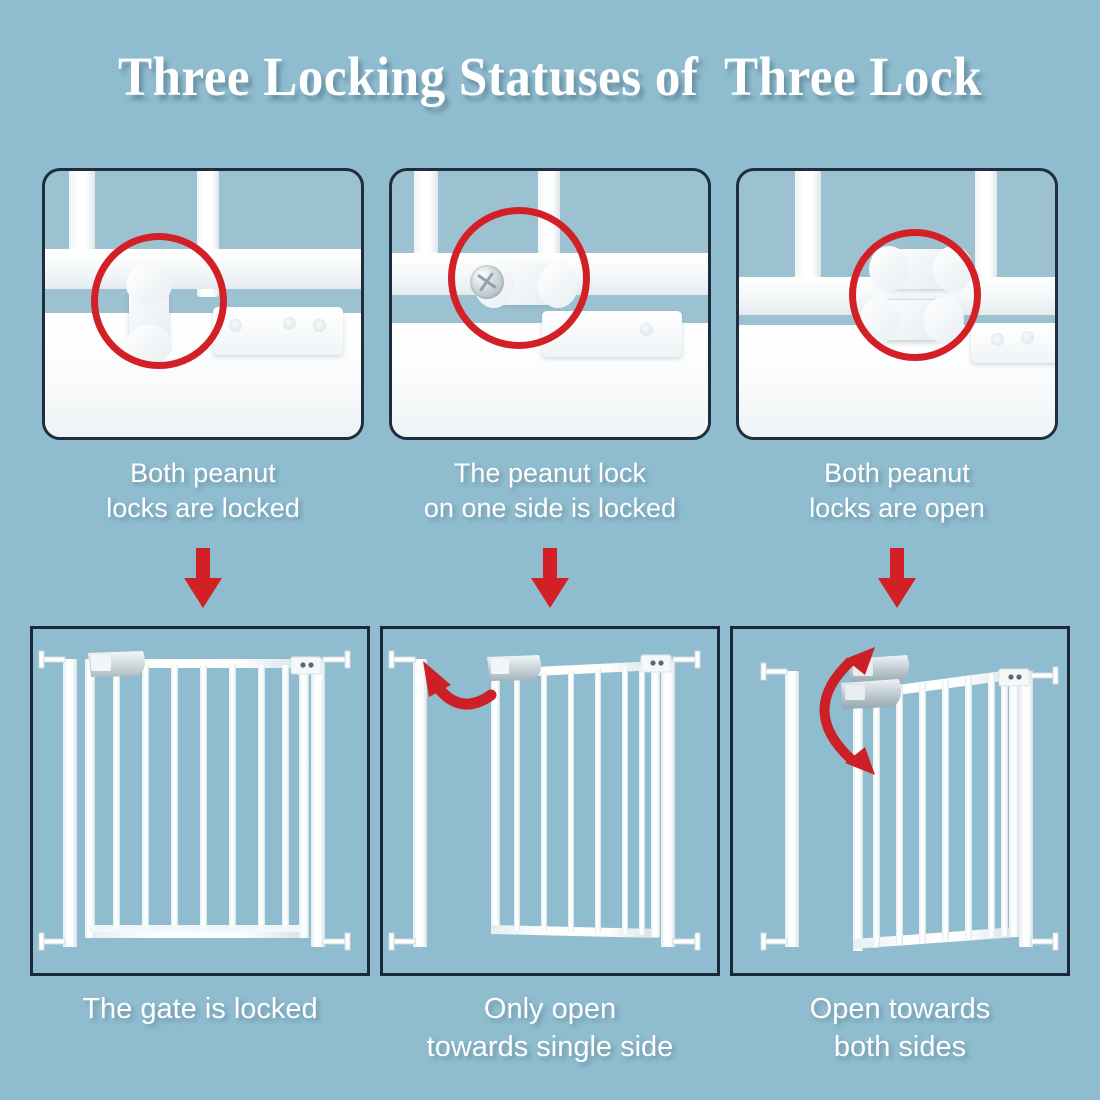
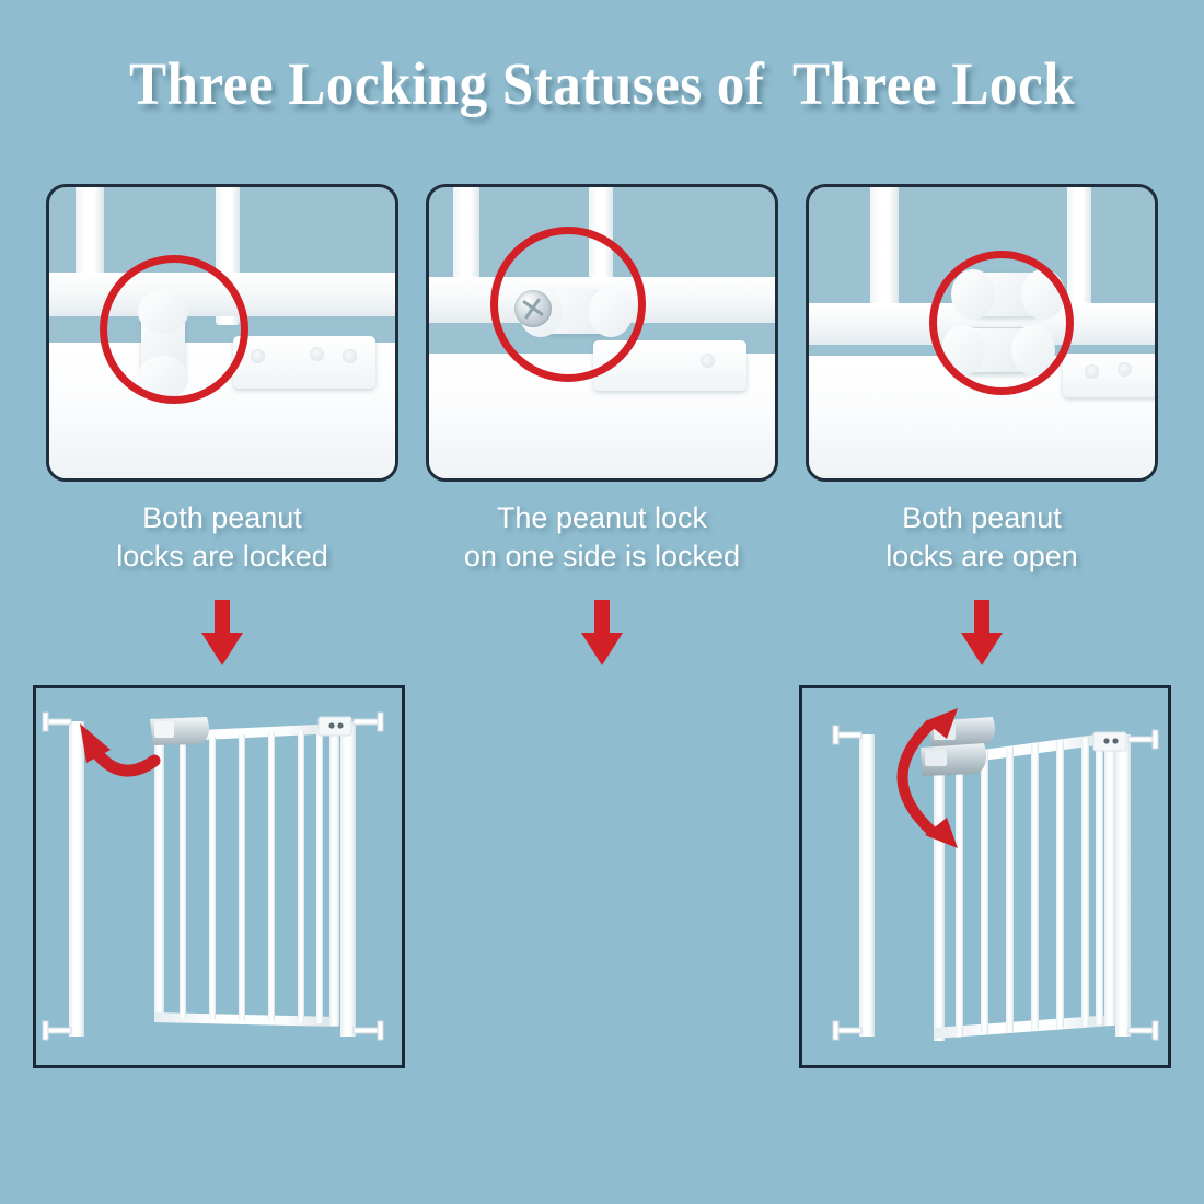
  Three Locking Statuses of Three Lock
  Both peanut
  locks are locked
  The peanut lock
  on one side is locked
  Both peanut
  locks are open
- The gate is locked
- Only open
- towards single side
- Open towards
- both sides
